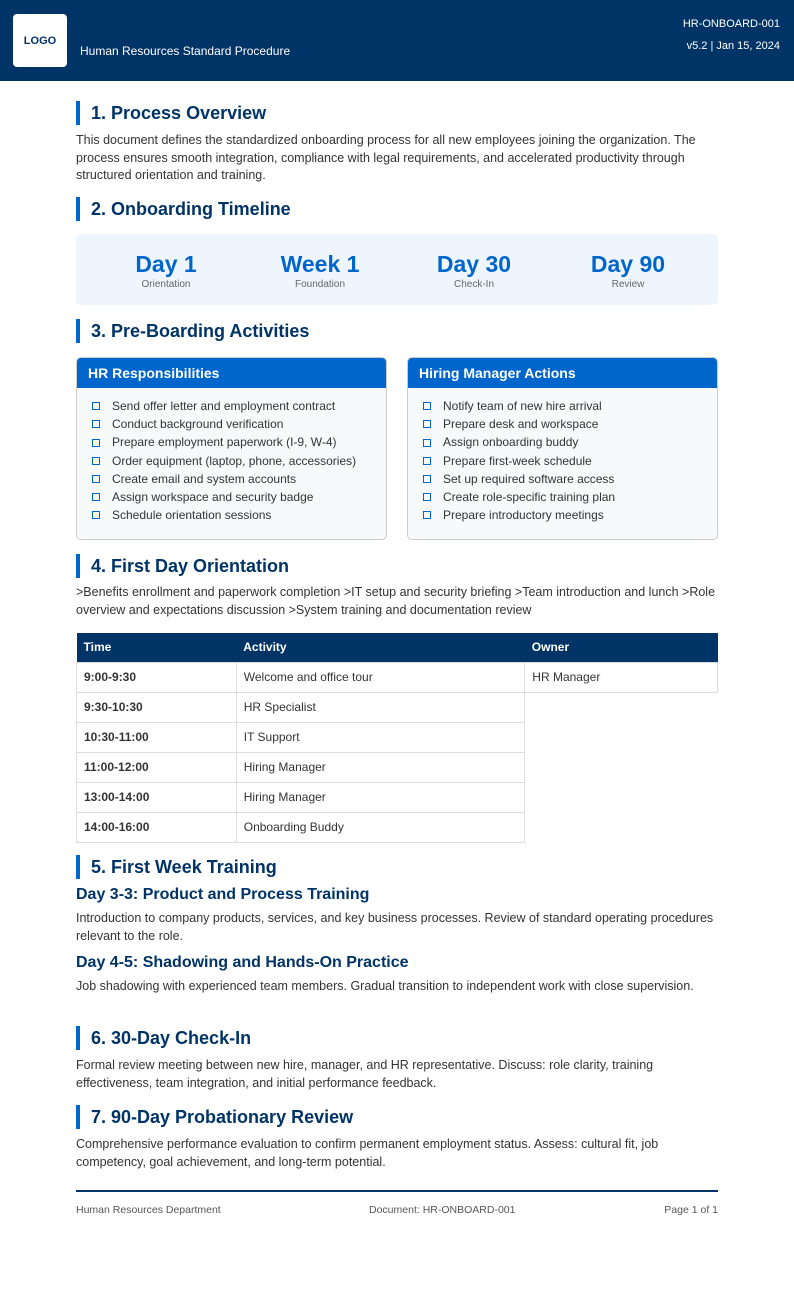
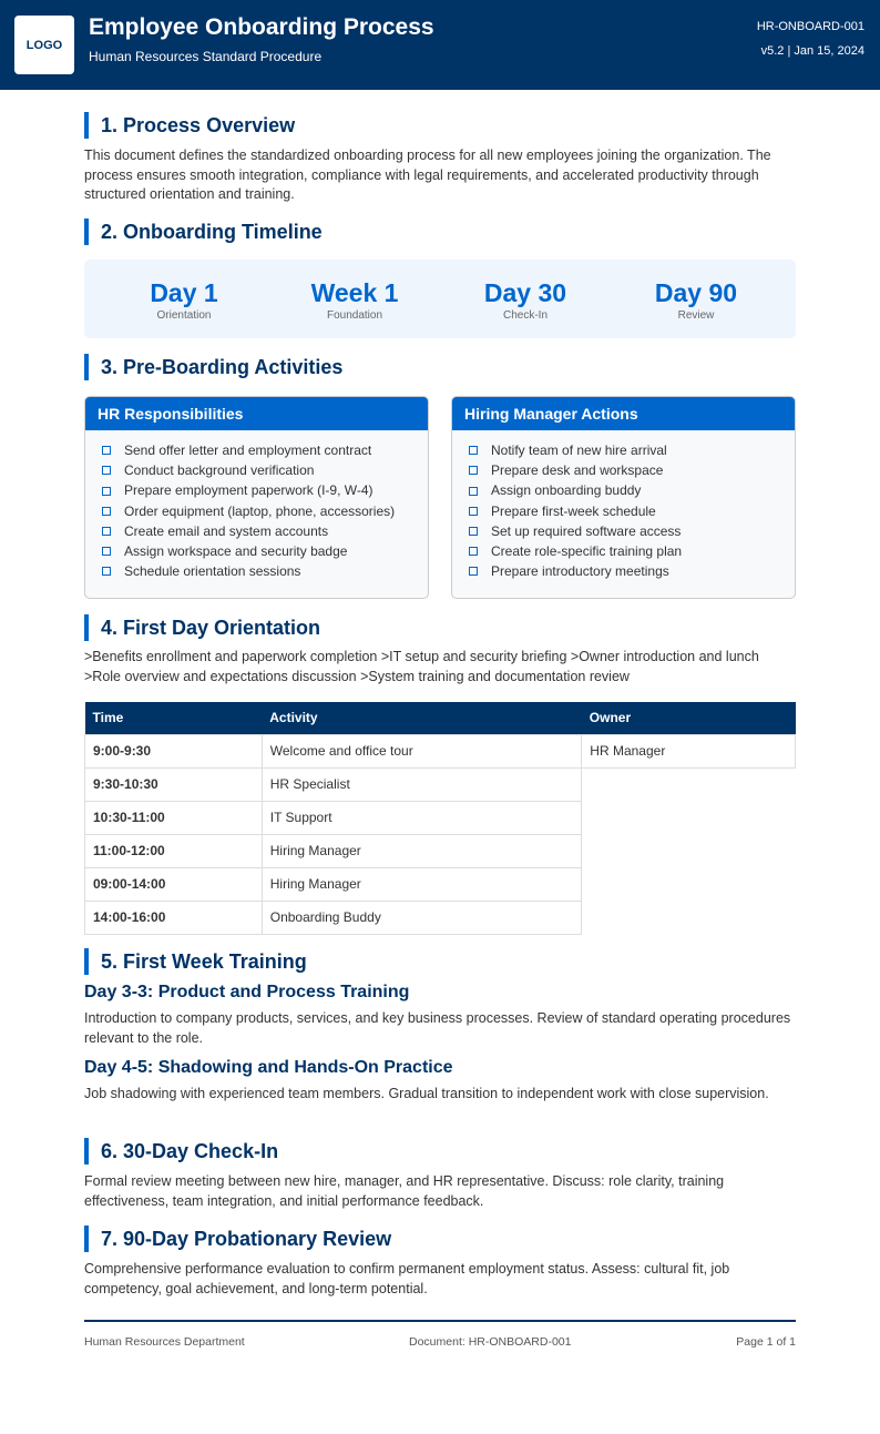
  LOGO
+ Employee Onboarding Process
  Human Resources Standard Procedure
  HR-ONBOARD-001
  v5.2 | Jan 15, 2024
  1. Process Overview
  This document defines the standardized onboarding process for all new employees joining the organization. The process ensures smooth integration, compliance with legal requirements, and accelerated productivity through structured orientation and training.
  2. Onboarding Timeline
  Day 1
  Orientation
  Week 1
  Foundation
  Day 30
  Check-In
  Day 90
  Review
  3. Pre-Boarding Activities
  HR Responsibilities
  Send offer letter and employment contract
  Conduct background verification
  Prepare employment paperwork (I-9, W-4)
  Order equipment (laptop, phone, accessories)
  Create email and system accounts
  Assign workspace and security badge
  Schedule orientation sessions
  Hiring Manager Actions
  Notify team of new hire arrival
  Prepare desk and workspace
  Assign onboarding buddy
  Prepare first-week schedule
  Set up required software access
  Create role-specific training plan
  Prepare introductory meetings
  4. First Day Orientation
- >Benefits enrollment and paperwork completion >IT setup and security briefing >Team introduction and lunch >Role overview and expectations discussion >System training and documentation review
+ >Benefits enrollment and paperwork completion >IT setup and security briefing >Owner introduction and lunch >Role overview and expectations discussion >System training and documentation review
  Time	Activity	Owner
  9:00-9:30	Welcome and office tour	HR Manager
  9:30-10:30	HR Specialist
  10:30-11:00	IT Support
  11:00-12:00	Hiring Manager
- 13:00-14:00	Hiring Manager
+ 09:00-14:00	Hiring Manager
  14:00-16:00	Onboarding Buddy
  5. First Week Training
  Day 3-3: Product and Process Training
  Introduction to company products, services, and key business processes. Review of standard operating procedures relevant to the role.
  Day 4-5: Shadowing and Hands-On Practice
  Job shadowing with experienced team members. Gradual transition to independent work with close supervision.
  6. 30-Day Check-In
  Formal review meeting between new hire, manager, and HR representative. Discuss: role clarity, training effectiveness, team integration, and initial performance feedback.
  7. 90-Day Probationary Review
  Comprehensive performance evaluation to confirm permanent employment status. Assess: cultural fit, job competency, goal achievement, and long-term potential.
  Human Resources Department
  Document: HR-ONBOARD-001
  Page 1 of 1
